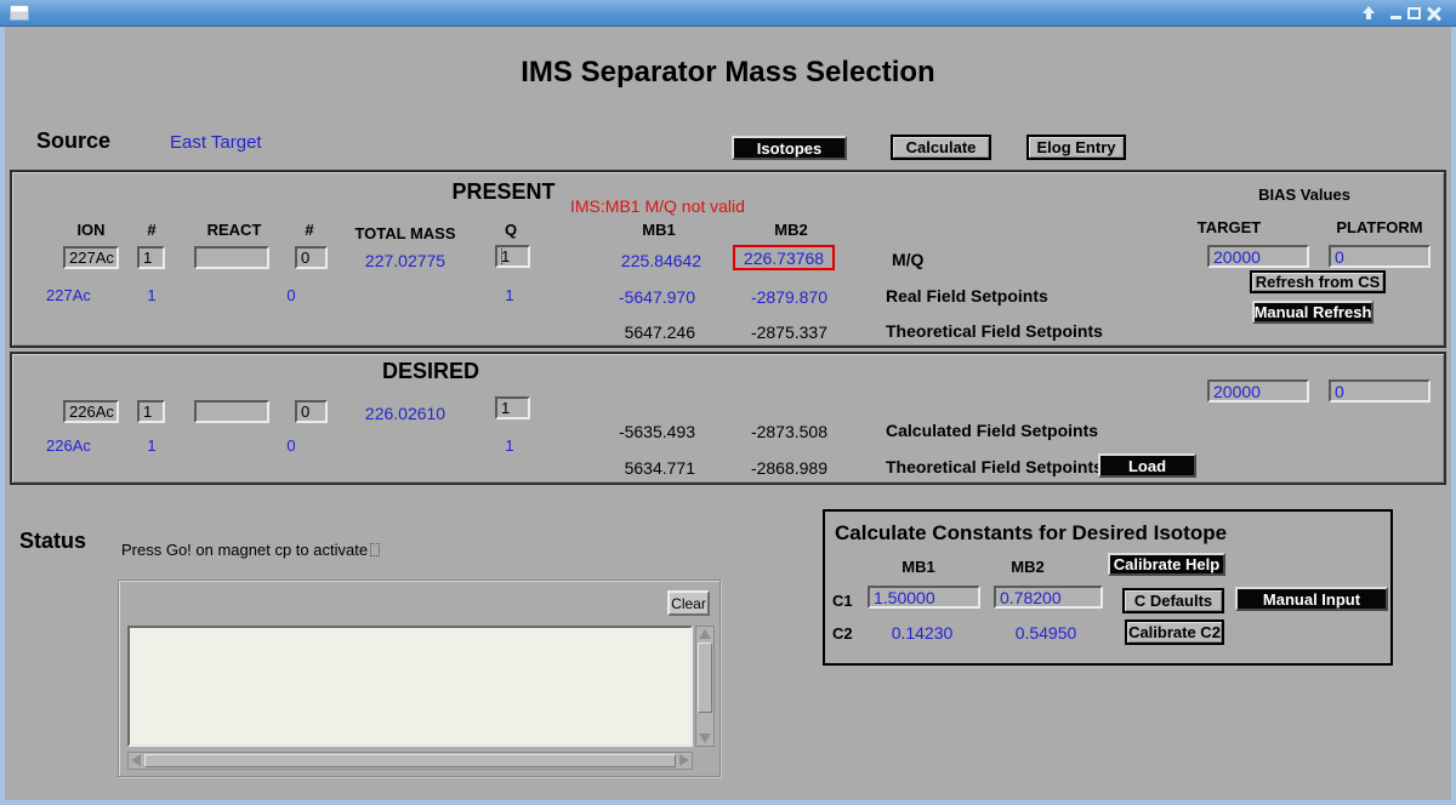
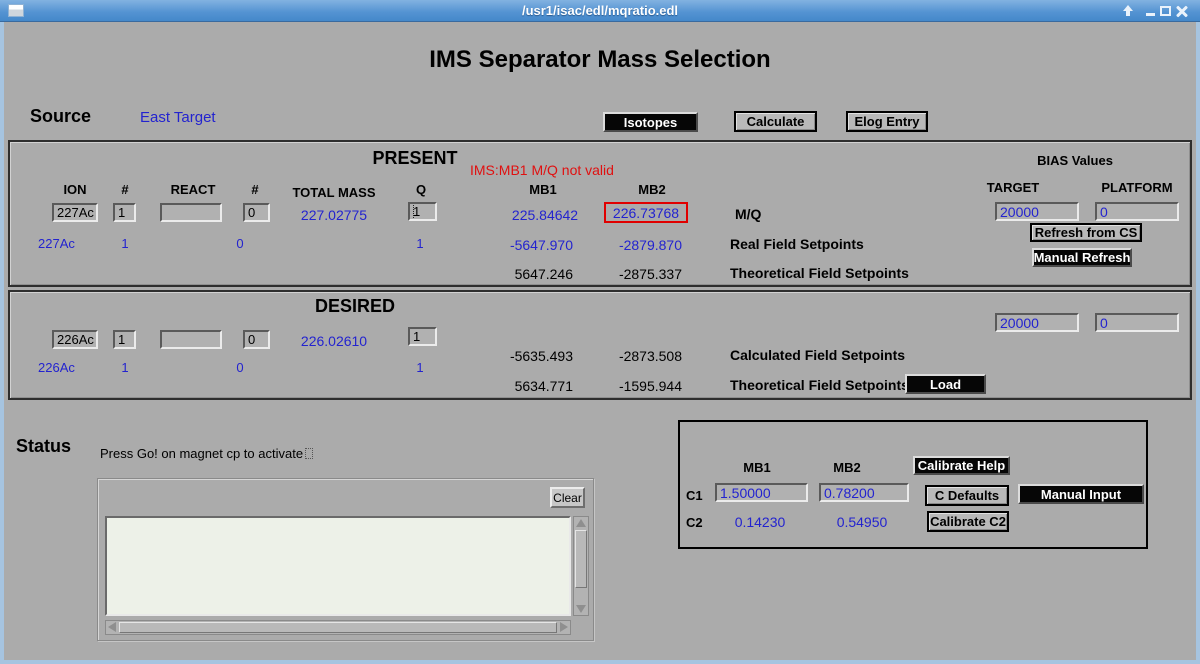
+ /usr1/isac/edl/mqratio.edl
  IMS Separator Mass Selection
  Source
  East Target
  Isotopes
  Calculate
  Elog Entry
  PRESENT
  IMS:MB1 M/Q not valid
  ION
  #
  REACT
  #
  TOTAL MASS
  Q
  MB1
  MB2
  BIAS Values
  TARGET
  PLATFORM
  227Ac
  1
  0
  1
  227.02775
  225.84642
  226.73768
  M/Q
  20000
  0
  227Ac
  1
  0
  1
  -5647.970
  -2879.870
  Real Field Setpoints
  5647.246
  -2875.337
  Theoretical Field Setpoints
  Refresh from CS
  Manual Refresh
  DESIRED
  226Ac
  1
  0
  1
  226.02610
  226Ac
  1
  0
  1
  -5635.493
  -2873.508
  Calculated Field Setpoints
  5634.771
- -2868.989
+ -1595.944
  Theoretical Field Setpoint
  Load
  20000
  0
  Status
  Press Go! on magnet cp to activate
  Clear
- Calculate Constants for Desired Isotope
  MB1
  MB2
  Calibrate Help
  C1
  1.50000
  0.78200
  C Defaults
  Manual Input
  C2
  0.14230
  0.54950
  Calibrate C2
